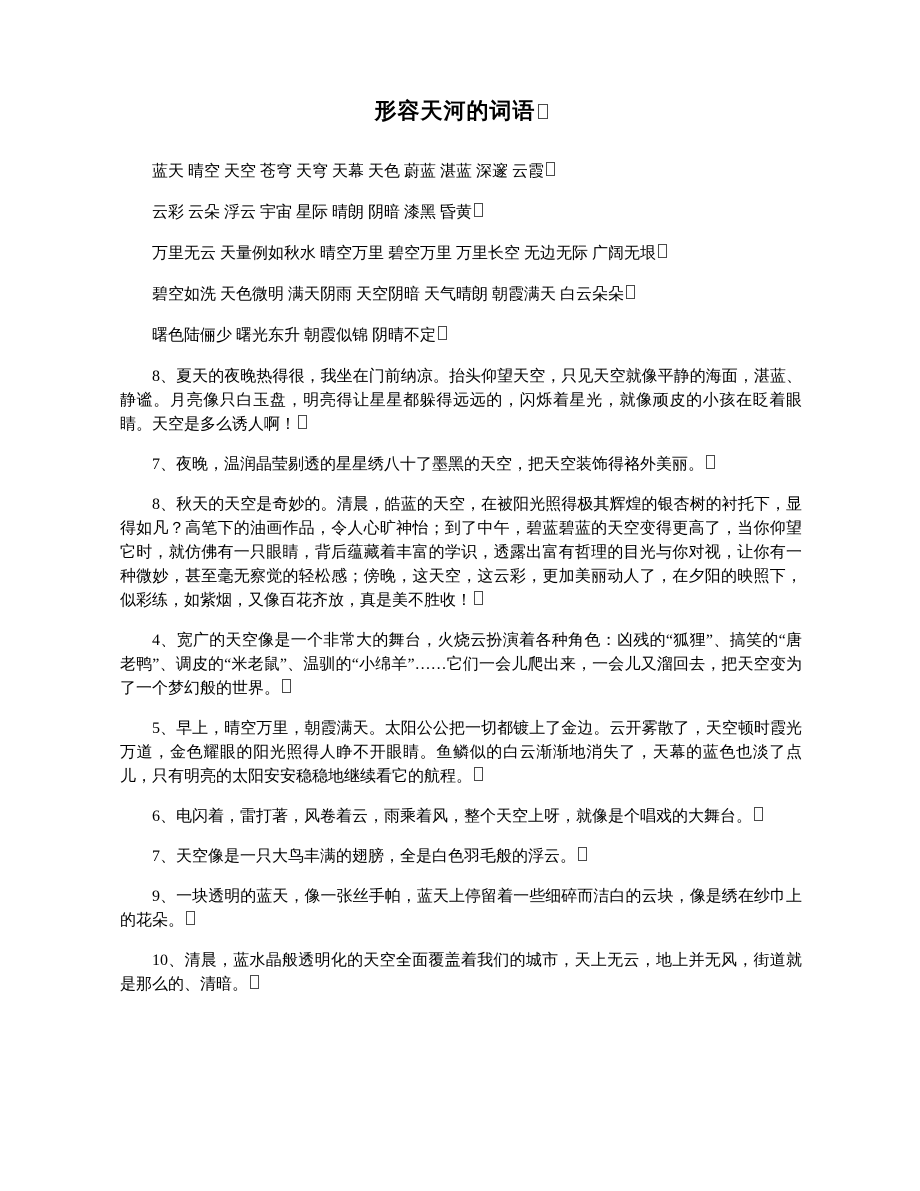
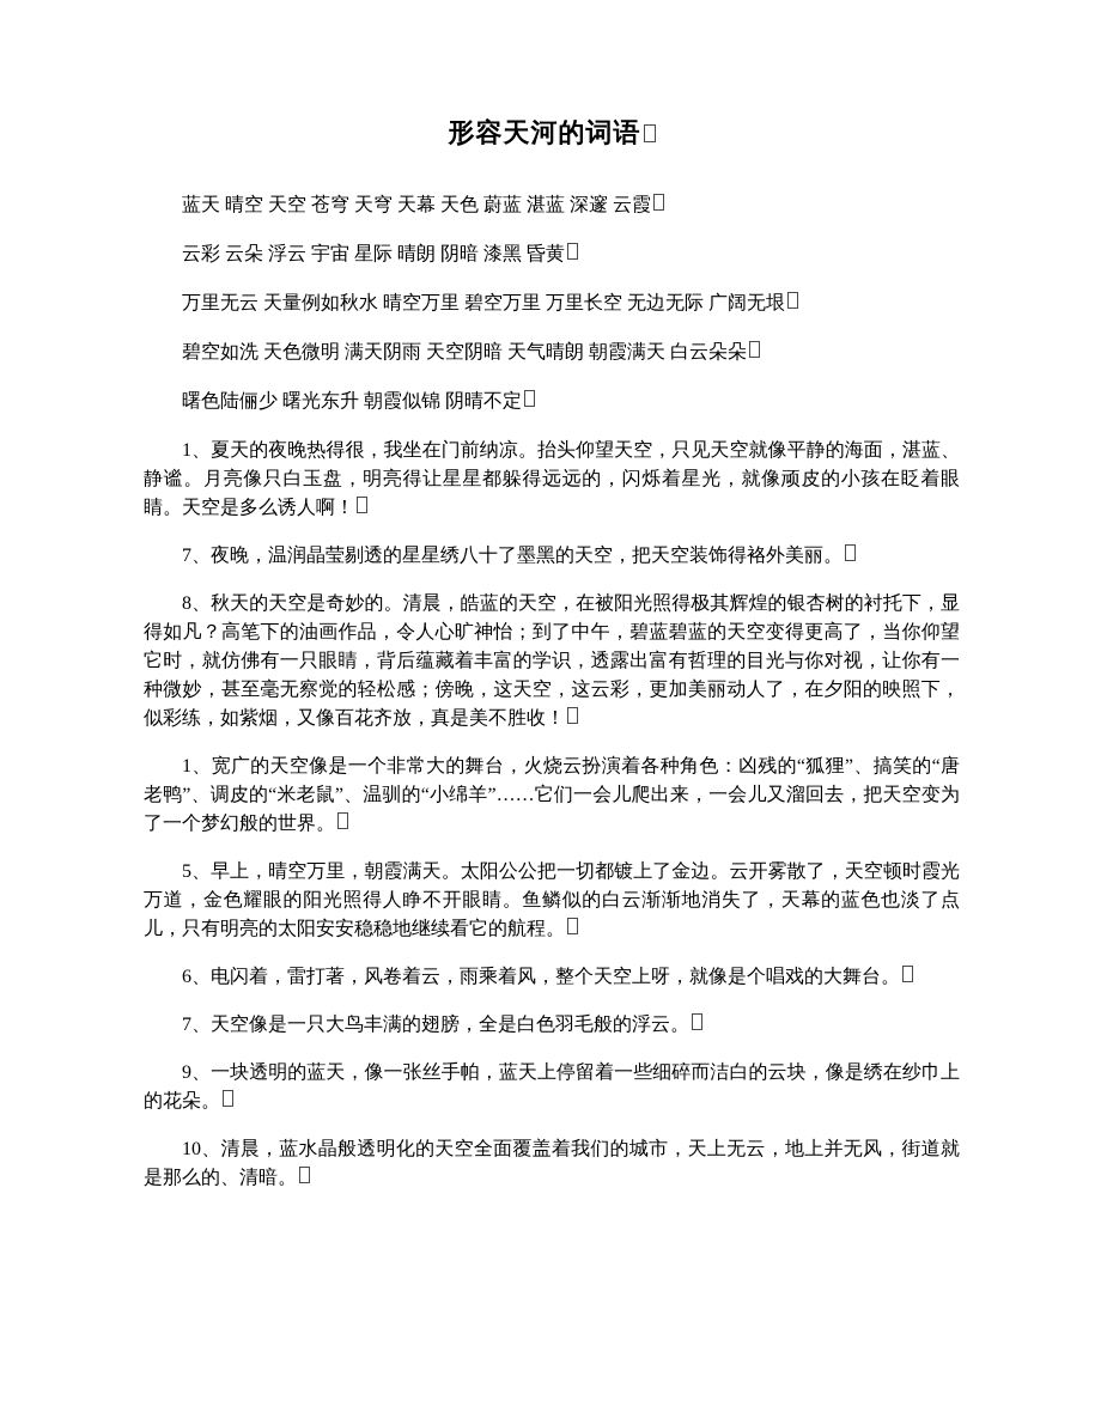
  形容天河的词语
  蓝天 晴空 天空 苍穹 天穹 天幕 天色 蔚蓝 湛蓝 深邃 云霞
  云彩 云朵 浮云 宇宙 星际 晴朗 阴暗 漆黑 昏黄
  万里无云 天量例如秋水 晴空万里 碧空万里 万里长空 无边无际 广阔无垠
  碧空如洗 天色微明 满天阴雨 天空阴暗 天气晴朗 朝霞满天 白云朵朵
  曙色陆俪少 曙光东升 朝霞似锦 阴晴不定
- 8、夏天的夜晚热得很，我坐在门前纳凉。抬头仰望天空，只见天空就像平静的海面，湛蓝、静谧。月亮像只白玉盘，明亮得让星星都躲得远远的，闪烁着星光，就像顽皮的小孩在眨着眼睛。天空是多么诱人啊！
+ 1、夏天的夜晚热得很，我坐在门前纳凉。抬头仰望天空，只见天空就像平静的海面，湛蓝、静谧。月亮像只白玉盘，明亮得让星星都躲得远远的，闪烁着星光，就像顽皮的小孩在眨着眼睛。天空是多么诱人啊！
  7、夜晚，温润晶莹剔透的星星绣八十了墨黑的天空，把天空装饰得袼外美丽。
  8、秋天的天空是奇妙的。清晨，皓蓝的天空，在被阳光照得极其辉煌的银杏树的衬托下，显得如凡？高笔下的油画作品，令人心旷神怡；到了中午，碧蓝碧蓝的天空变得更高了，当你仰望它时，就仿佛有一只眼睛，背后蕴藏着丰富的学识，透露出富有哲理的目光与你对视，让你有一种微妙，甚至毫无察觉的轻松感；傍晚，这天空，这云彩，更加美丽动人了，在夕阳的映照下，似彩练，如紫烟，又像百花齐放，真是美不胜收！
- 4、宽广的天空像是一个非常大的舞台，火烧云扮演着各种角色：凶残的“狐狸”、搞笑的“唐老鸭”、调皮的“米老鼠”、温驯的“小绵羊”……它们一会儿爬出来，一会儿又溜回去，把天空变为了一个梦幻般的世界。
+ 1、宽广的天空像是一个非常大的舞台，火烧云扮演着各种角色：凶残的“狐狸”、搞笑的“唐老鸭”、调皮的“米老鼠”、温驯的“小绵羊”……它们一会儿爬出来，一会儿又溜回去，把天空变为了一个梦幻般的世界。
  5、早上，晴空万里，朝霞满天。太阳公公把一切都镀上了金边。云开雾散了，天空顿时霞光万道，金色耀眼的阳光照得人睁不开眼睛。鱼鳞似的白云渐渐地消失了，天幕的蓝色也淡了点儿，只有明亮的太阳安安稳稳地继续看它的航程。
  6、电闪着，雷打著，风卷着云，雨乘着风，整个天空上呀，就像是个唱戏的大舞台。
  7、天空像是一只大鸟丰满的翅膀，全是白色羽毛般的浮云。
  9、一块透明的蓝天，像一张丝手帕，蓝天上停留着一些细碎而洁白的云块，像是绣在纱巾上的花朵。
  10、清晨，蓝水晶般透明化的天空全面覆盖着我们的城市，天上无云，地上并无风，街道就是那么的、清暗。
